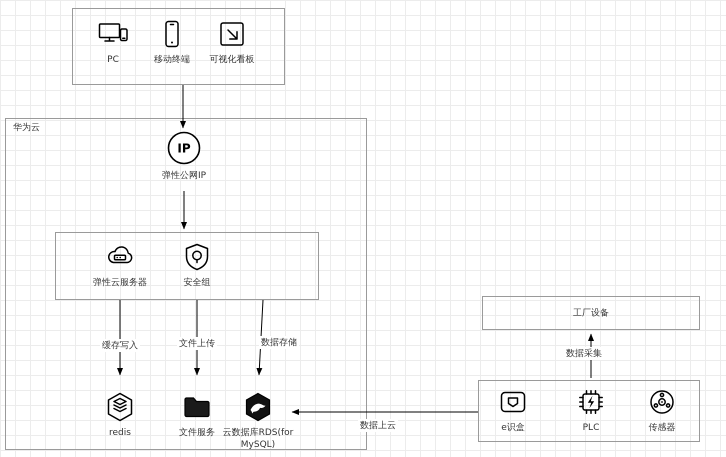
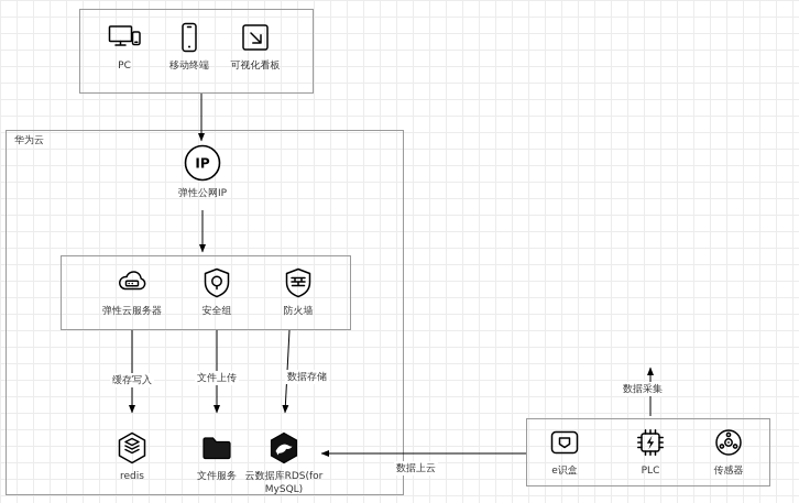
  华为云
- 工厂设备
  缓存写入
  文件上传
  数据存储
  数据上云
  数据采集
  PC
  移动终端
  可视化看板
  IP
  弹性公网IP
  弹性云服务器
  安全组
+ 防火墙
  redis
  文件服务
  云数据库RDS(for MySQL)
  e识盒
  PLC
  传感器
